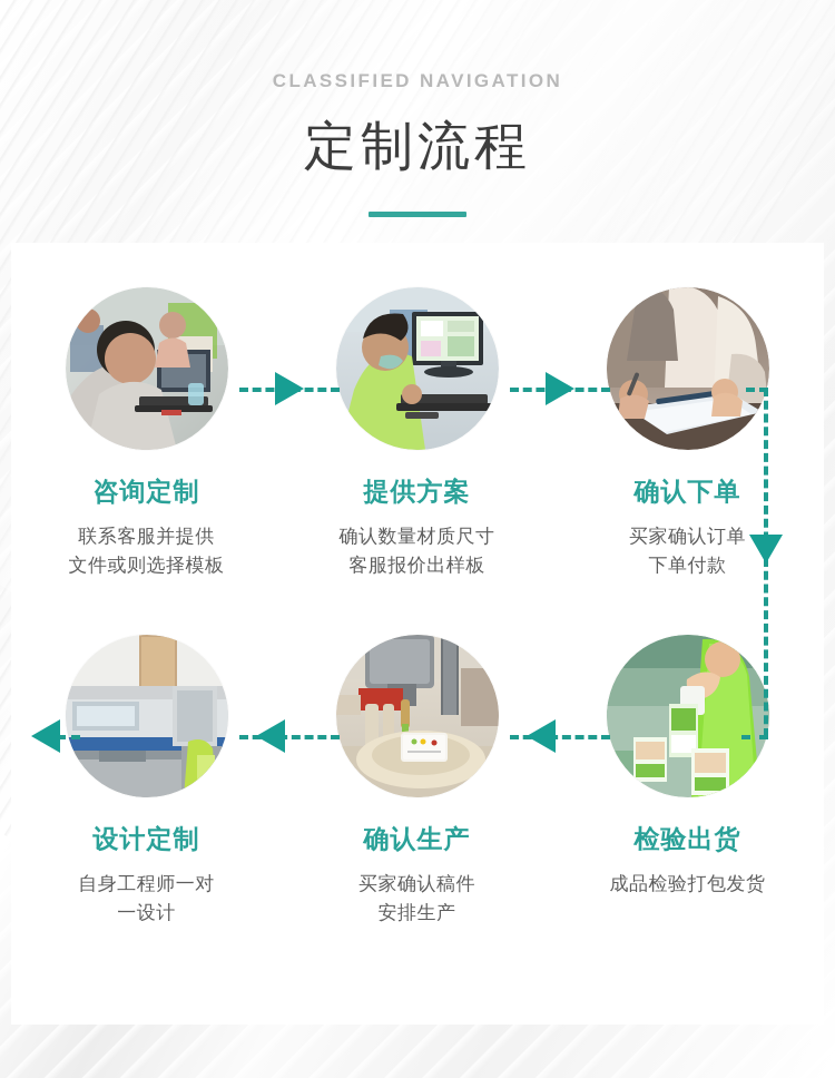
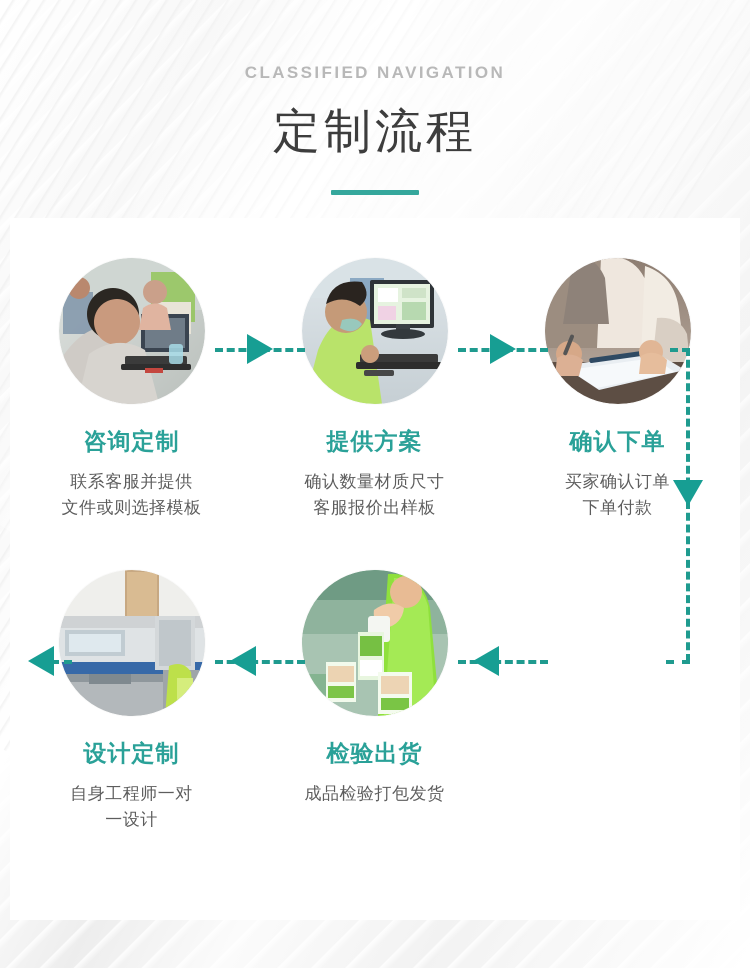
  CLASSIFIED NAVIGATION
  定制流程
  咨询定制
  联系客服并提供
  文件或则选择模板
  提供方案
  确认数量材质尺寸
  客服报价出样板
  确认下单
  买家确认订单
  下单付款
  设计定制
  自身工程师一对
  一设计
- 确认生产
- 买家确认稿件
- 安排生产
  检验出货
  成品检验打包发货
